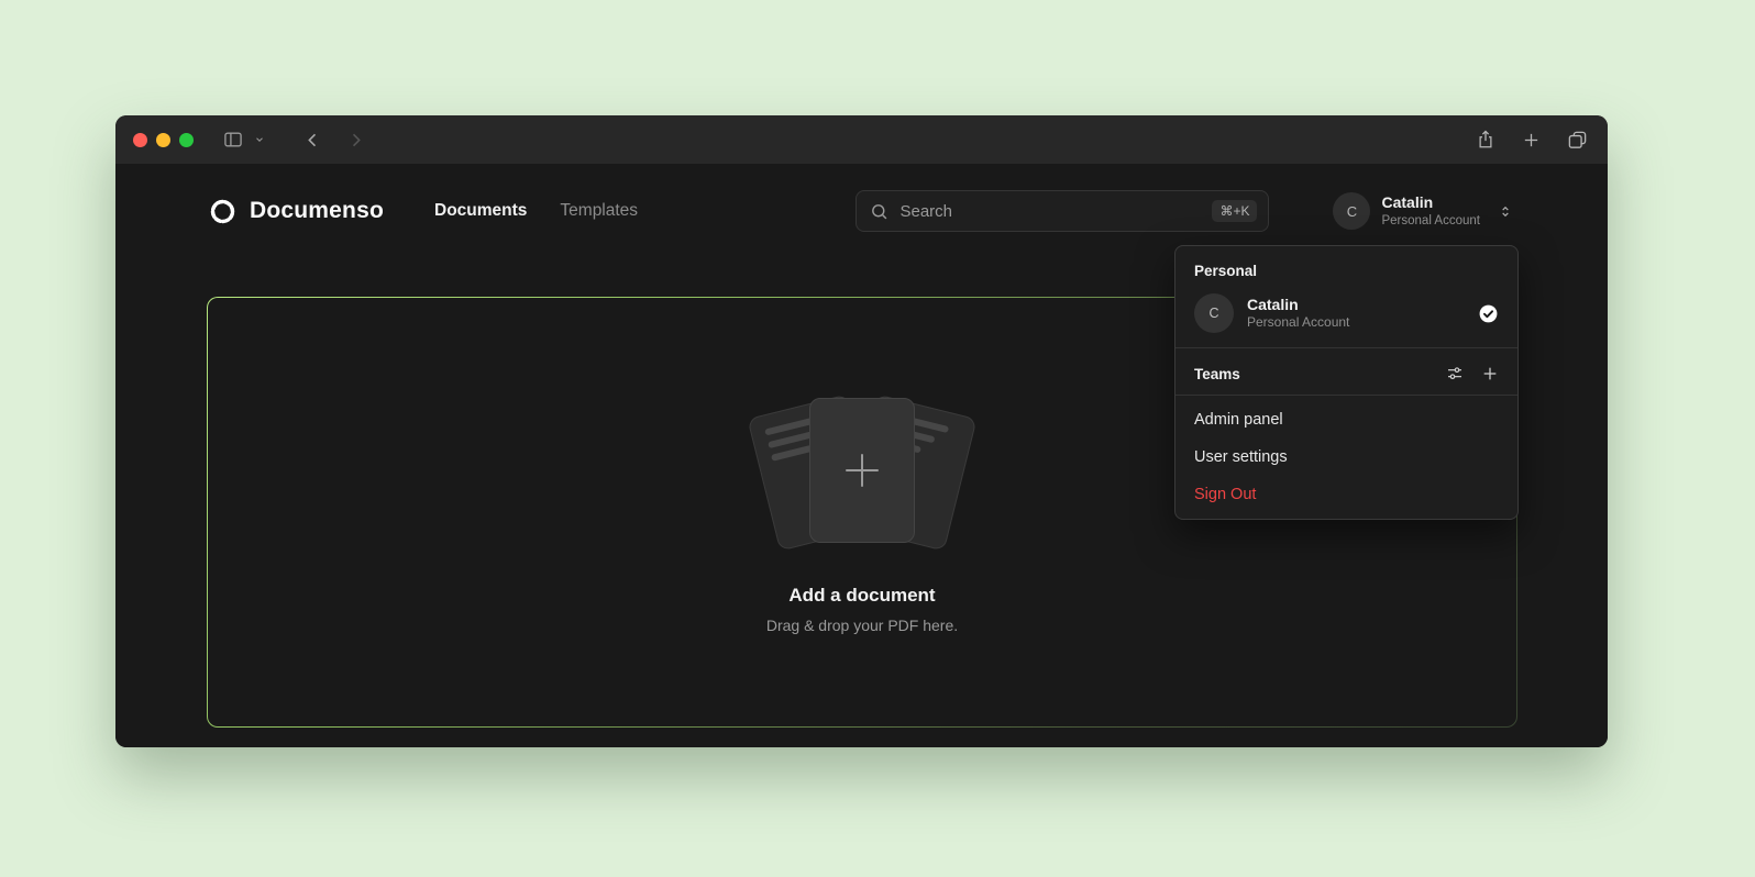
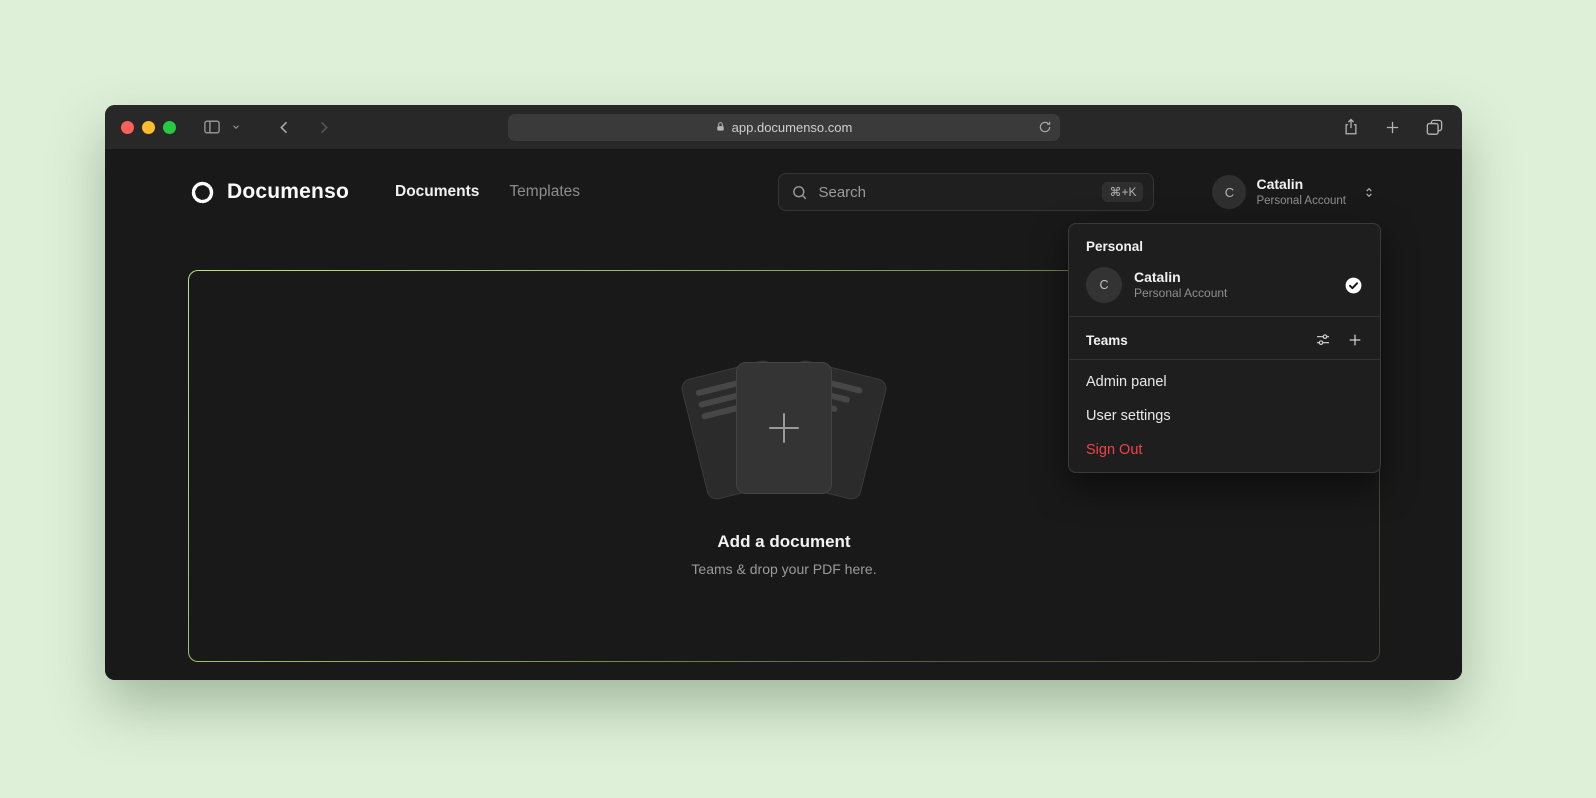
+ app.documenso.com
  Documenso
  Documents
  Templates
  Search
  ⌘+K
  C
  Catalin
  Personal Account
  Add a document
- Drag & drop your PDF here.
+ Teams & drop your PDF here.
  Personal
  C
  Catalin
  Personal Account
  Teams
  Admin panel
  User settings
  Sign Out
